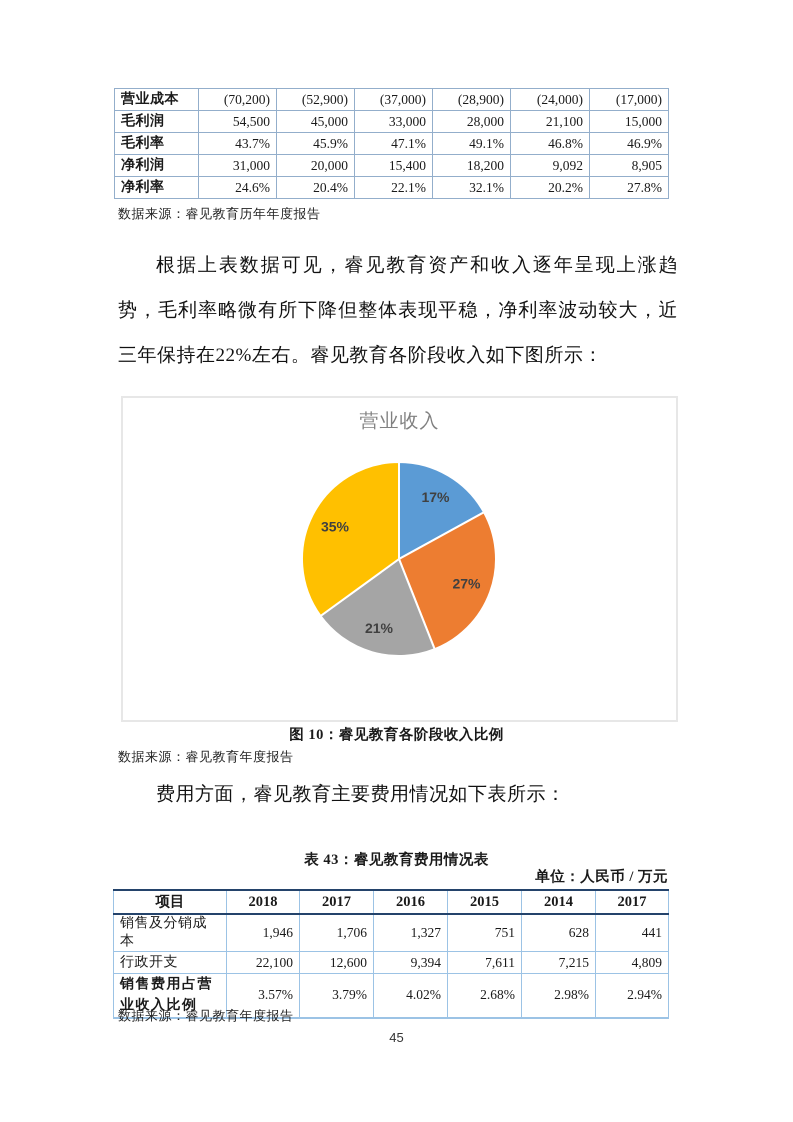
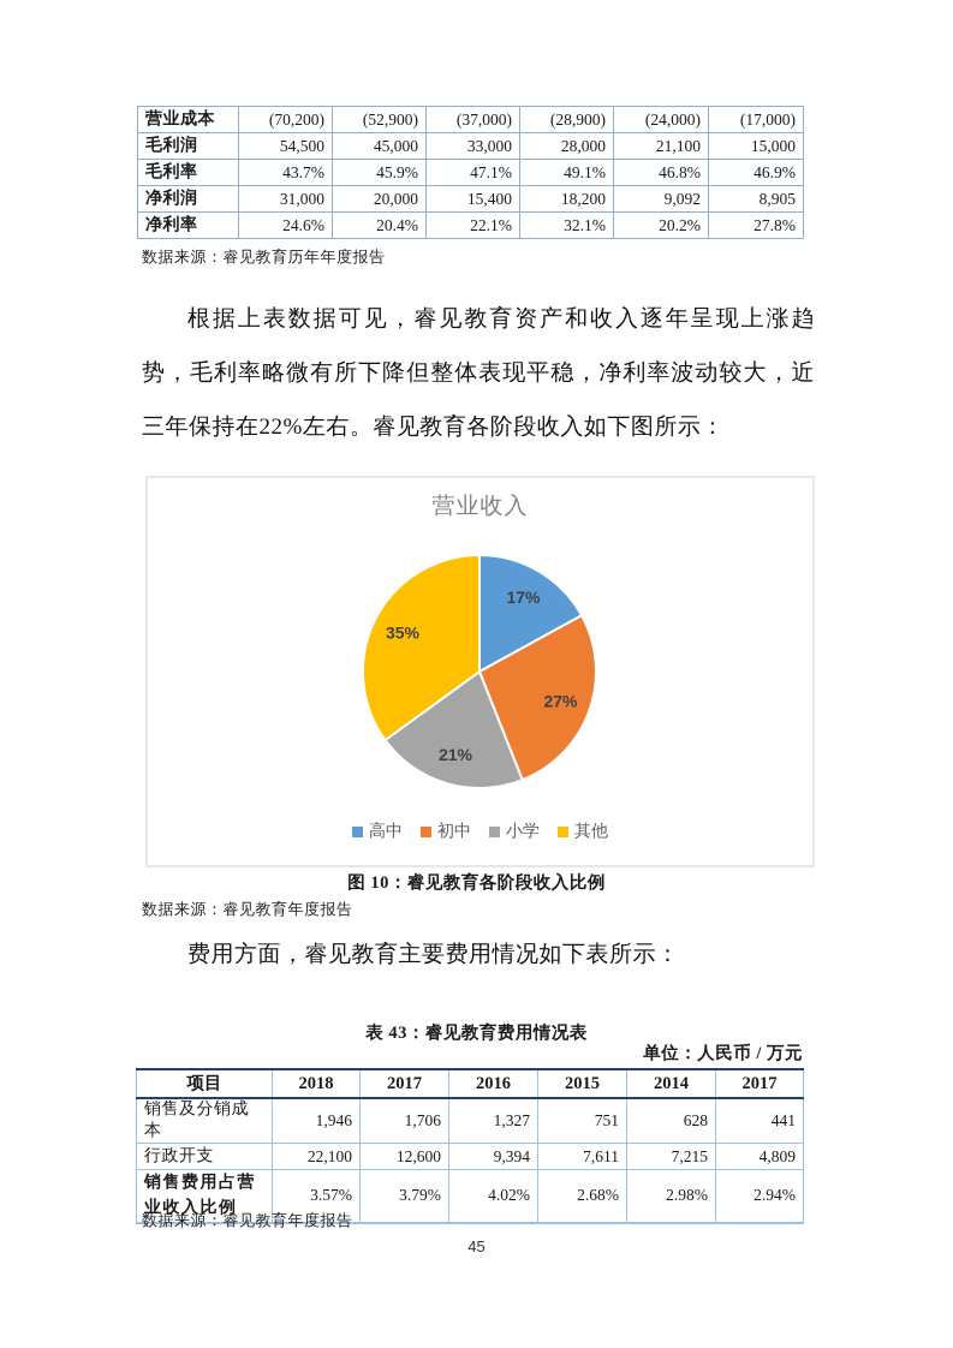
  营业成本	(70,200)	(52,900)	(37,000)	(28,900)	(24,000)	(17,000)
  毛利润	54,500	45,000	33,000	28,000	21,100	15,000
  毛利率	43.7%	45.9%	47.1%	49.1%	46.8%	46.9%
  净利润	31,000	20,000	15,400	18,200	9,092	8,905
  净利率	24.6%	20.4%	22.1%	32.1%	20.2%	27.8%
  数据来源：睿见教育历年年度报告
  根据上表数据可见，睿见教育资产和收入逐年呈现上涨趋势，毛利率略微有所下降但整体表现平稳，净利率波动较大，近三年保持在22%左右。睿见教育各阶段收入如下图所示：
  营业收入
  17%
  27%
  21%
  35%
+ 高中
+ 初中
+ 小学
+ 其他
  图 10：睿见教育各阶段收入比例
  数据来源：睿见教育年度报告
  费用方面，睿见教育主要费用情况如下表所示：
  表 43：睿见教育费用情况表
  单位：人民币 / 万元
  项目	2018	2017	2016	2015	2014	2017
  销售及分销成本	1,946	1,706	1,327	751	628	441
  行政开支	22,100	12,600	9,394	7,611	7,215	4,809
  销售费用占营业收入比例	3.57%	3.79%	4.02%	2.68%	2.98%	2.94%
  数据来源：睿见教育年度报告
  45
